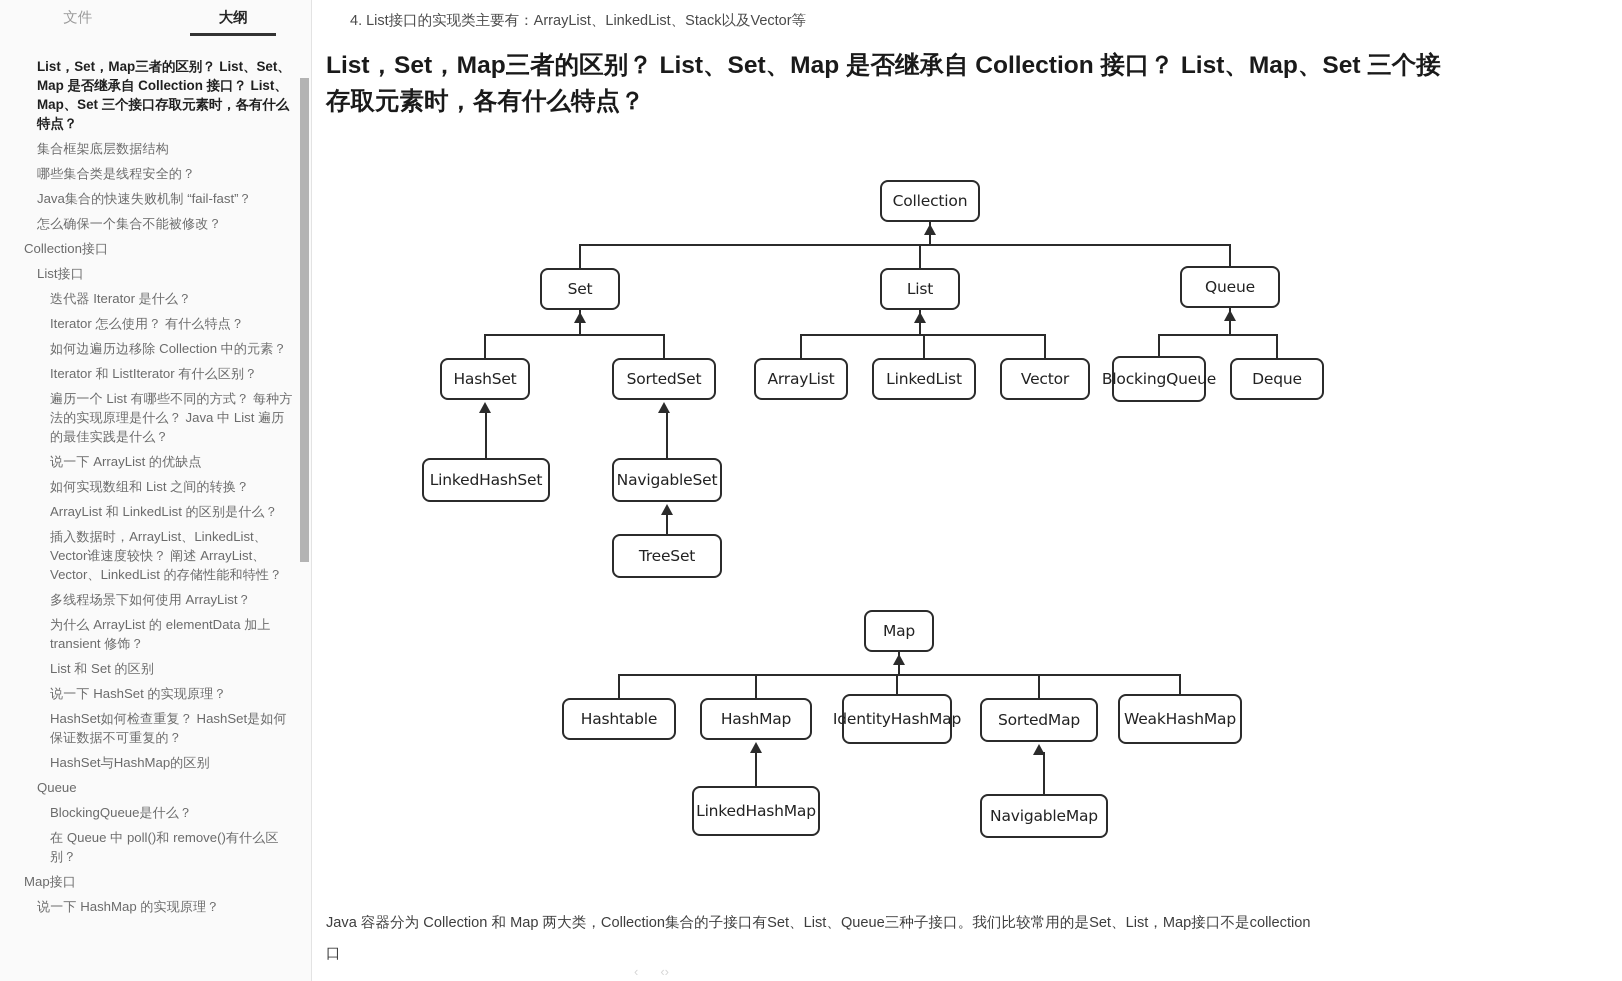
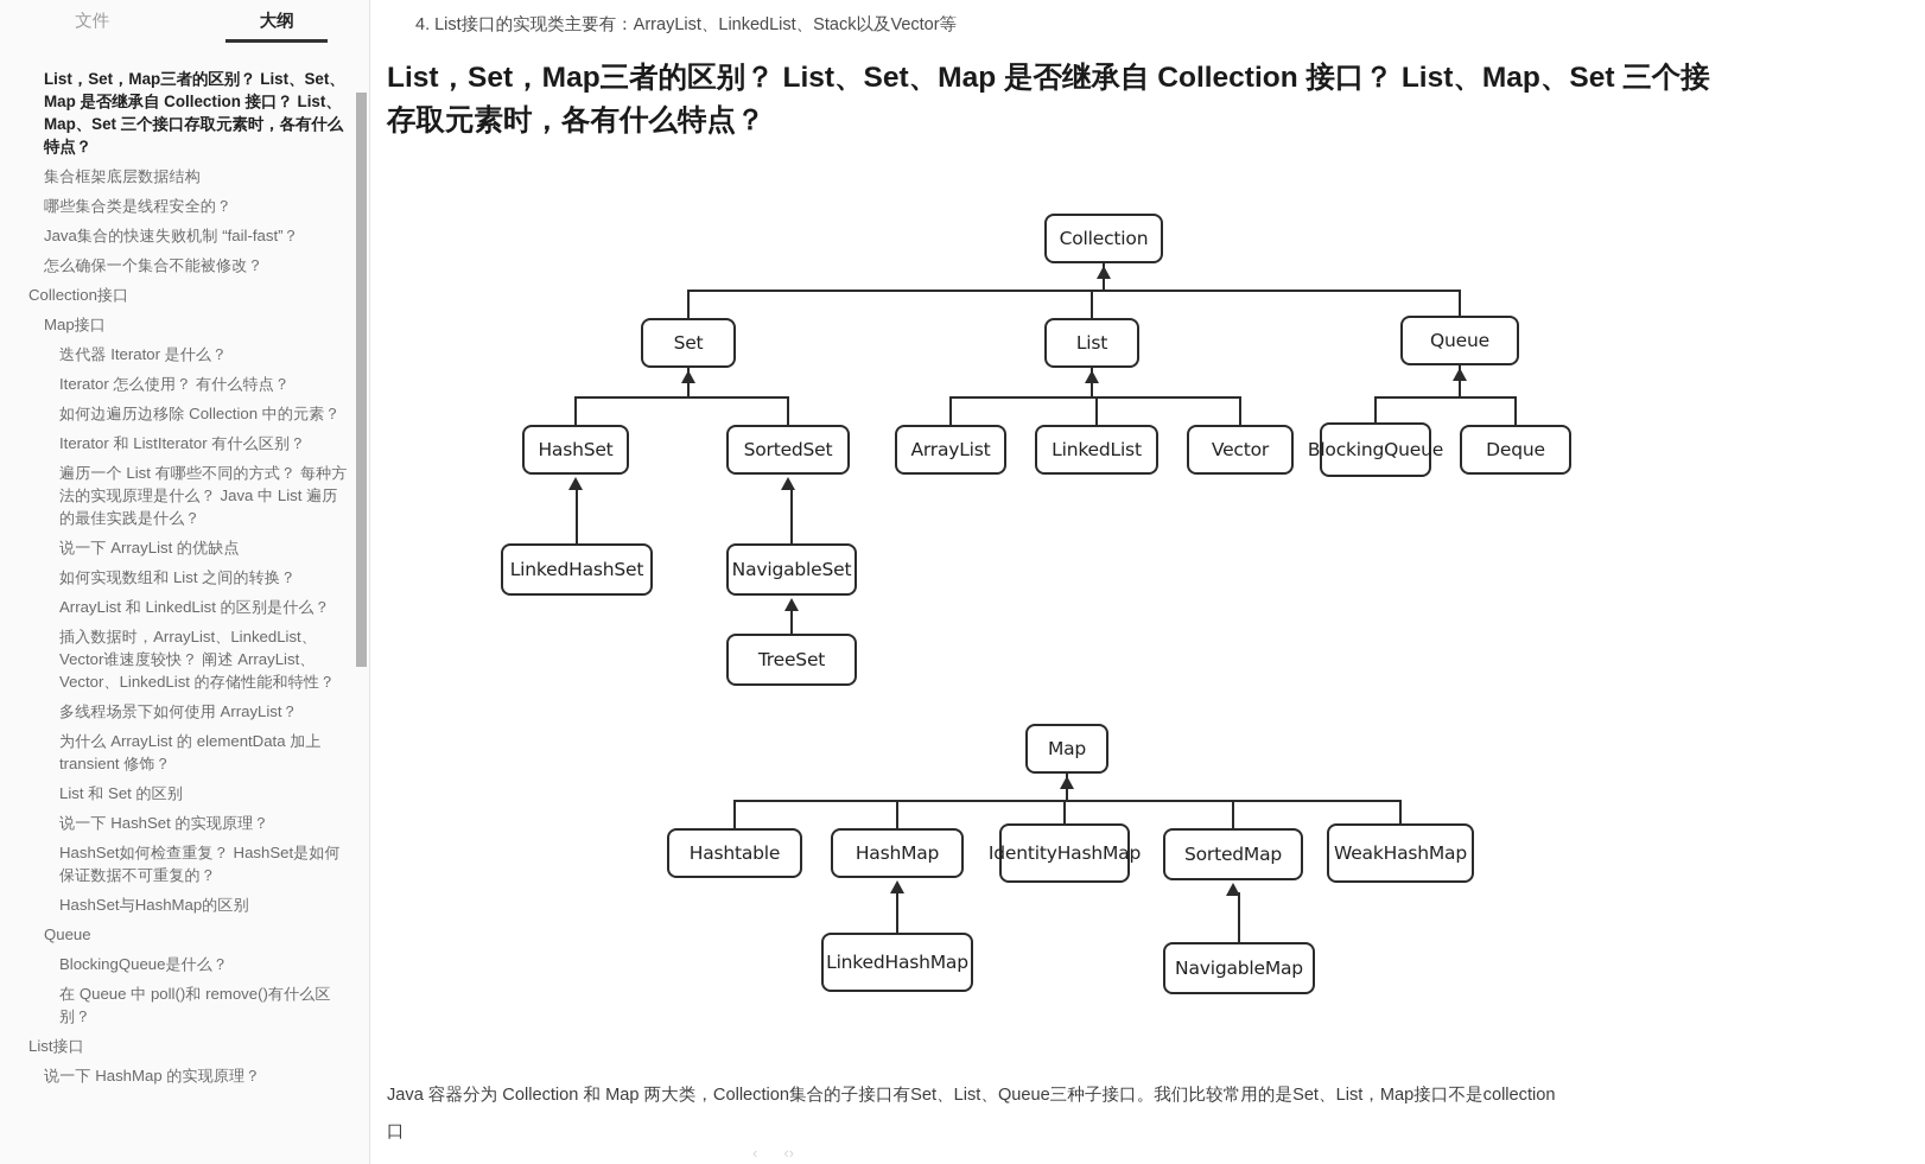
  文件
  大纲
  List，Set，Map三者的区别？ List、Set、Map 是否继承自 Collection 接口？ List、Map、Set 三个接口存取元素时，各有什么特点？
  集合框架底层数据结构
  哪些集合类是线程安全的？
  Java集合的快速失败机制 “fail-fast”？
  怎么确保一个集合不能被修改？
  Collection接口
- List接口
+ Map接口
  迭代器 Iterator 是什么？
  Iterator 怎么使用？ 有什么特点？
  如何边遍历边移除 Collection 中的元素？
  Iterator 和 ListIterator 有什么区别？
  遍历一个 List 有哪些不同的方式？ 每种方法的实现原理是什么？ Java 中 List 遍历的最佳实践是什么？
  说一下 ArrayList 的优缺点
  如何实现数组和 List 之间的转换？
  ArrayList 和 LinkedList 的区别是什么？
  插入数据时，ArrayList、LinkedList、Vector谁速度较快？ 阐述 ArrayList、Vector、LinkedList 的存储性能和特性？
  多线程场景下如何使用 ArrayList？
  为什么 ArrayList 的 elementData 加上 transient 修饰？
  List 和 Set 的区别
  说一下 HashSet 的实现原理？
  HashSet如何检查重复？ HashSet是如何保证数据不可重复的？
  HashSet与HashMap的区别
  Queue
  BlockingQueue是什么？
  在 Queue 中 poll()和 remove()有什么区别？
- Map接口
+ List接口
  说一下 HashMap 的实现原理？
  4. List接口的实现类主要有：ArrayList、LinkedList、Stack以及Vector等
  List，Set，Map三者的区别？ List、Set、Map 是否继承自 Collection 接口？ List、Map、Set 三个接
  存取元素时，各有什么特点？
  Collection
  Set
  List
  Queue
  HashSet
  SortedSet
  ArrayList
  LinkedList
  Vector
  BlockingQueue
  Deque
  LinkedHashSet
  NavigableSet
  TreeSet
  Map
  Hashtable
  HashMap
  IdentityHashMap
  SortedMap
  WeakHashMap
  LinkedHashMap
  NavigableMap
  Java 容器分为 Collection 和 Map 两大类，Collection集合的子接口有Set、List、Queue三种子接口。我们比较常用的是Set、List，Map接口不是collection
  口
  ‹
  ‹›
